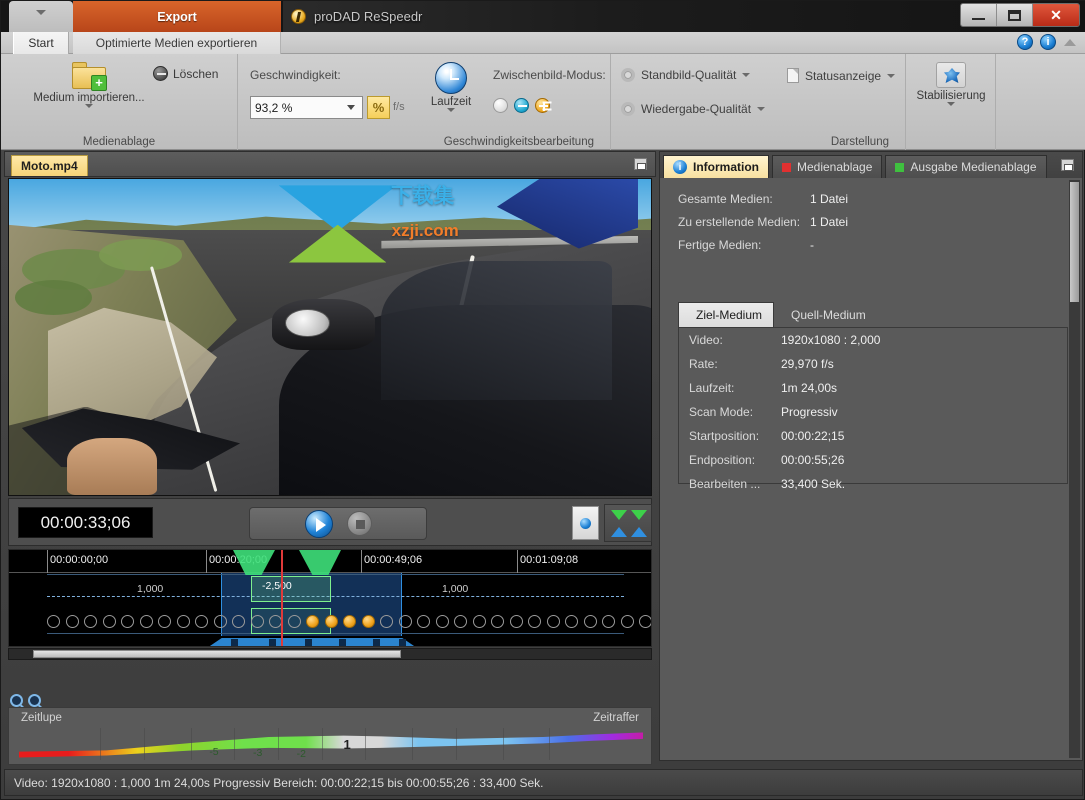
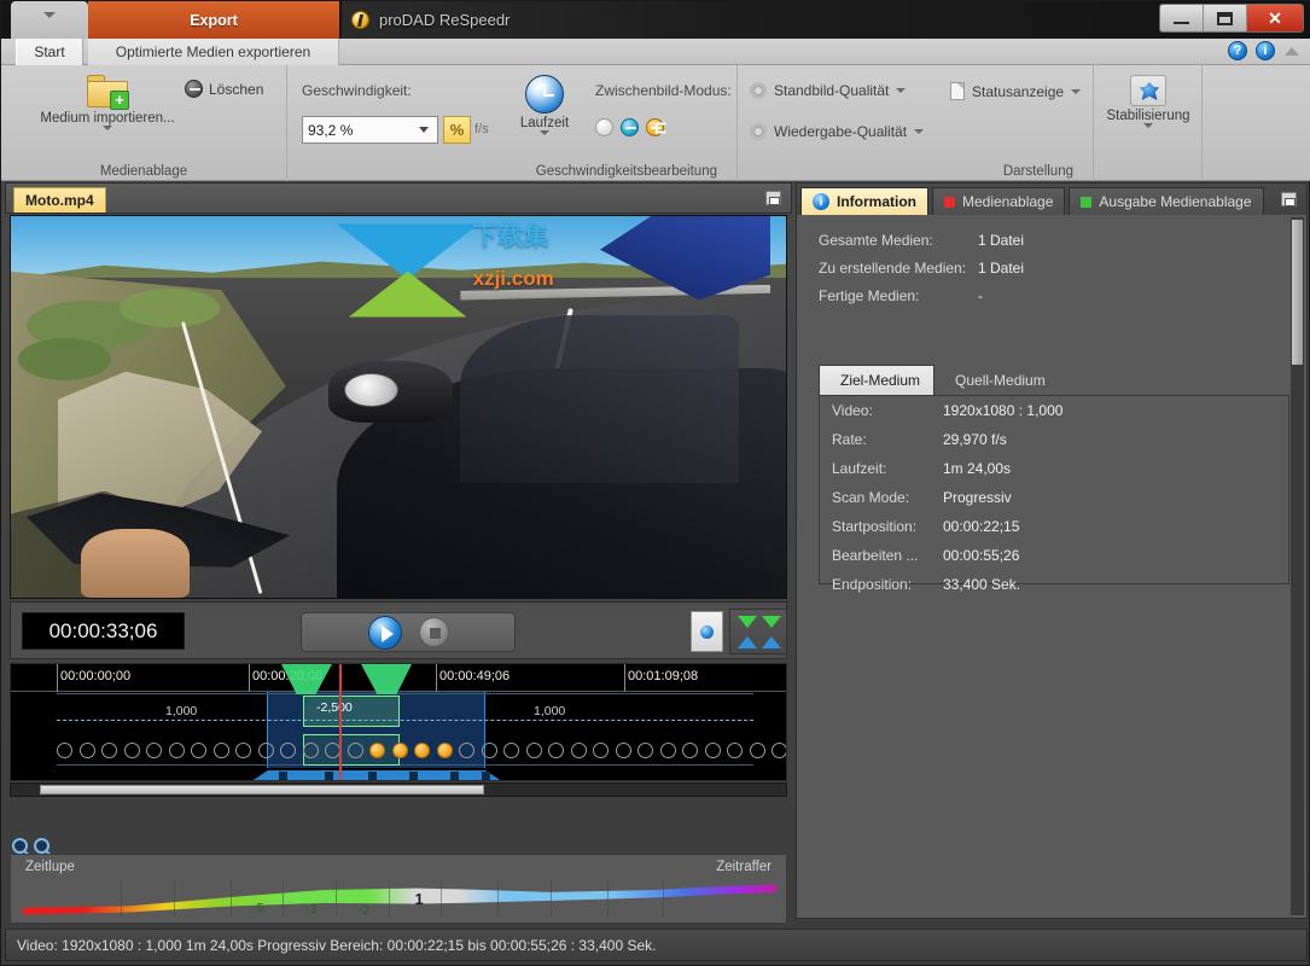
  Export
  proDAD ReSpeedr
  ✕
  Start
  Optimierte Medien exportieren
  ?
  i
  +
  Medium importieren...
  Löschen
  Medienablage
  Geschwindigkeit:
  93,2 %
  %
  f/s
  Laufzeit
  Zwischenbild-Modus:
  Geschwindigkeitsbearbeitung
  Standbild-Qualität
  Wiedergabe-Qualität
  Statusanzeige
  Darstellung
  Stabilisierung
  Moto.mp4
  下载集
  xzji.com
  00:00:33;06
  00:00:00;00
  00:00:49;06
  00:01:09;08
  -2,500
  1,000
  1,000
  Zeitlupe
  Zeitraffer
  -5
  -3
  -2
  1
  i
  Information
  Medienablage
  Ausgabe Medienablage
  Gesamte Medien:
  1 Datei
  Zu erstellende Medien:
  1 Datei
  Fertige Medien:
  -
  Ziel-Medium
  Quell-Medium
  Video:
- 1920x1080 : 2,000
+ 1920x1080 : 1,000
  Rate:
  29,970 f/s
  Laufzeit:
  1m 24,00s
  Scan Mode:
  Progressiv
  Startposition:
  00:00:22;15
- Endposition:
+ Bearbeiten ...
  00:00:55;26
- Bearbeiten ...
+ Endposition:
  33,400 Sek.
  Video: 1920x1080 : 1,000 1m 24,00s Progressiv Bereich: 00:00:22;15 bis 00:00:55;26 : 33,400 Sek.
